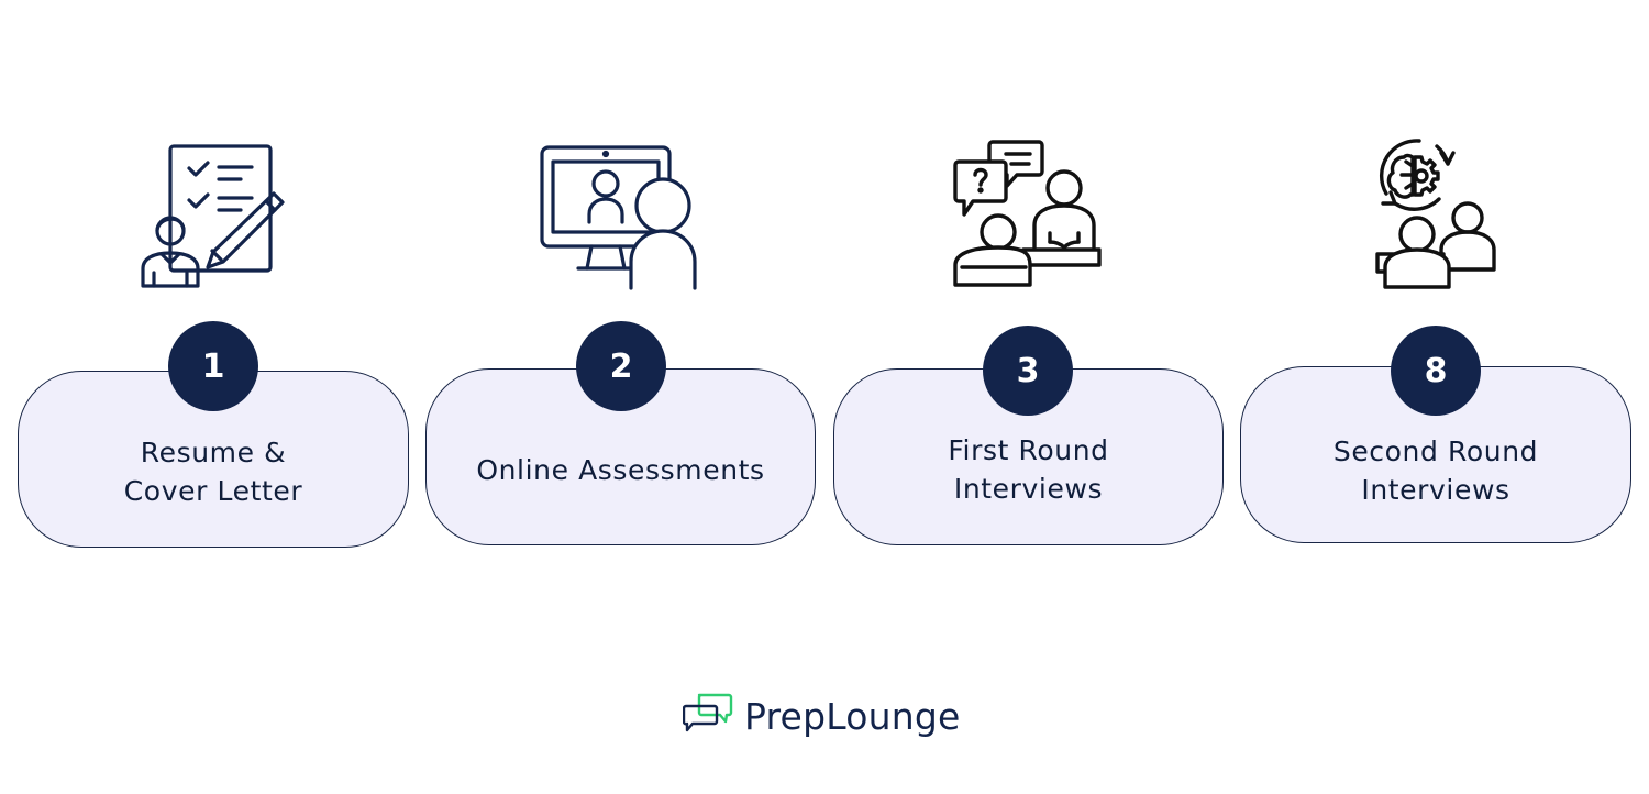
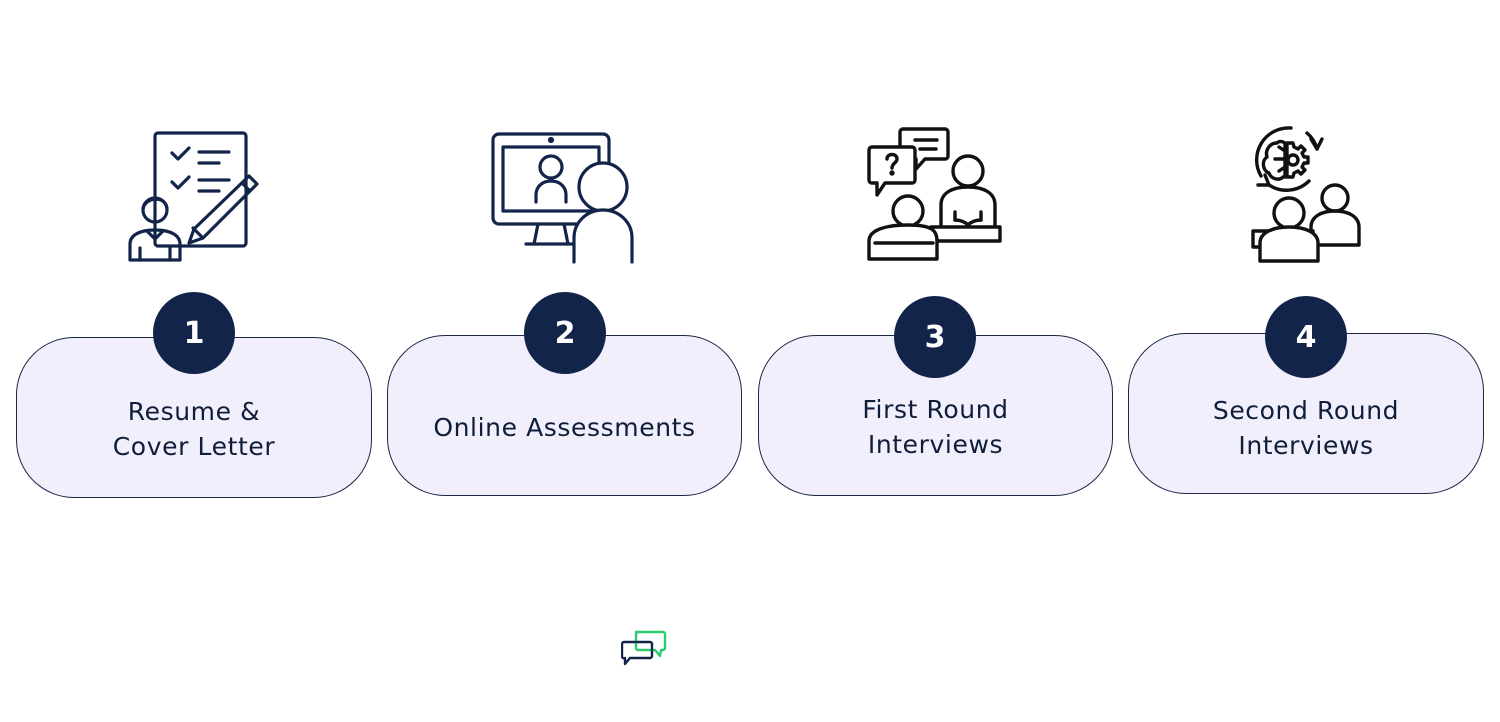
  Resume &
  Cover Letter
  1
  Online Assessments
  2
  First Round
  Interviews
  3
  Second Round
  Interviews
- 8
+ 4
- PrepLounge
